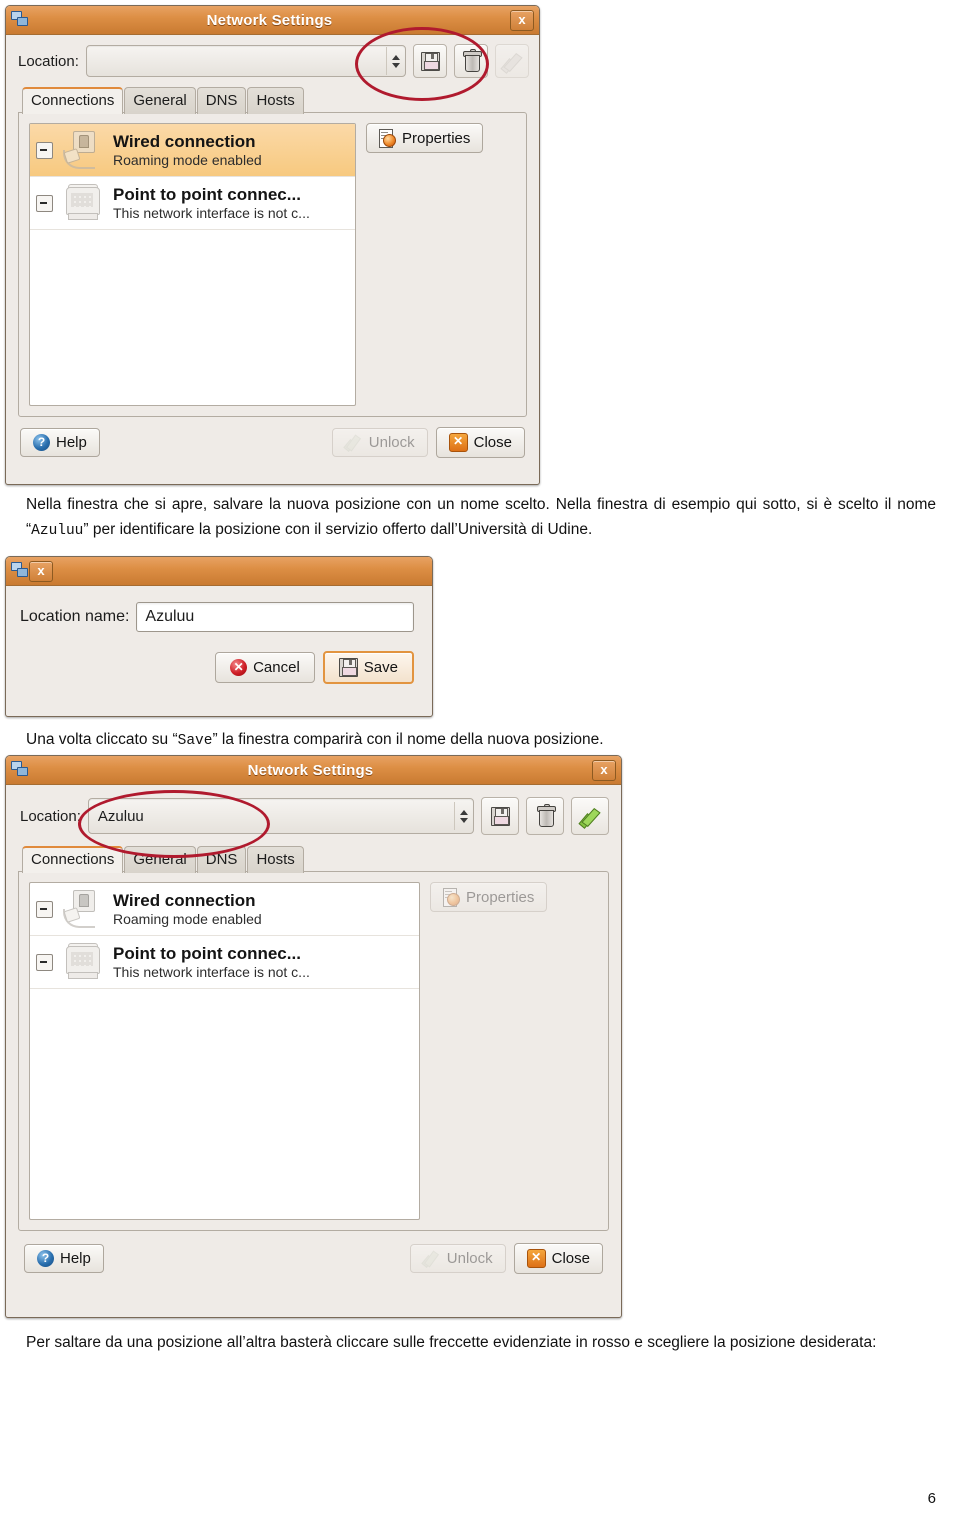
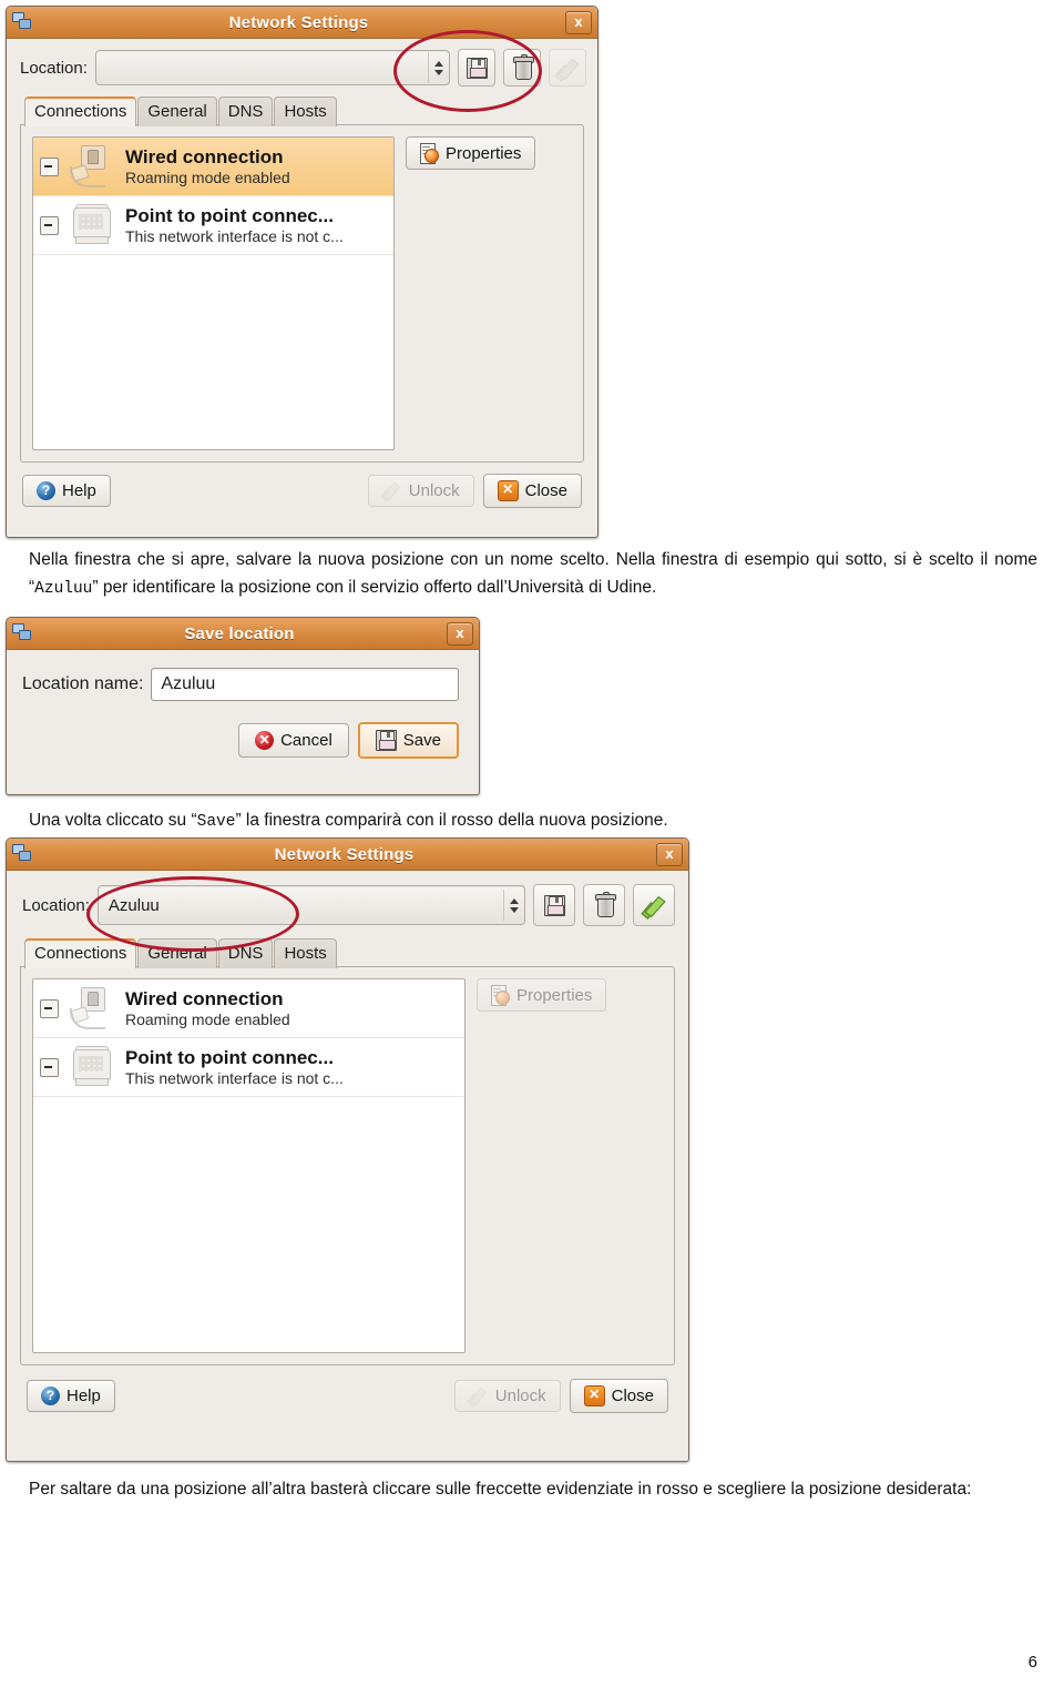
  Network Settings
  x
  Location:
  Connections
  General
  DNS
  Hosts
  Wired connection
  Roaming mode enabled
  Point to point connec...
  This network interface is not c...
  Properties
  ?
  Help
  Unlock
  ✕
  Close
  Nella finestra che si apre, salvare la nuova posizione con un nome scelto. Nella finestra di esempio qui sotto, si è scelto il nome “Azuluu” per identificare la posizione con il servizio offerto dall’Università di Udine.
+ Save location
  x
  Location name:
  Azuluu
  ✕
  Cancel
  Save
- Una volta cliccato su “Save” la finestra comparirà con il nome della nuova posizione.
+ Una volta cliccato su “Save” la finestra comparirà con il rosso della nuova posizione.
  Network Settings
  x
  Location:
  Azuluu
  Connections
  General
  DNS
  Hosts
  Wired connection
  Roaming mode enabled
  Point to point connec...
  This network interface is not c...
  Properties
  ?
  Help
  Unlock
  ✕
  Close
  Per saltare da una posizione all’altra basterà cliccare sulle freccette evidenziate in rosso e scegliere la posizione desiderata:
  6
